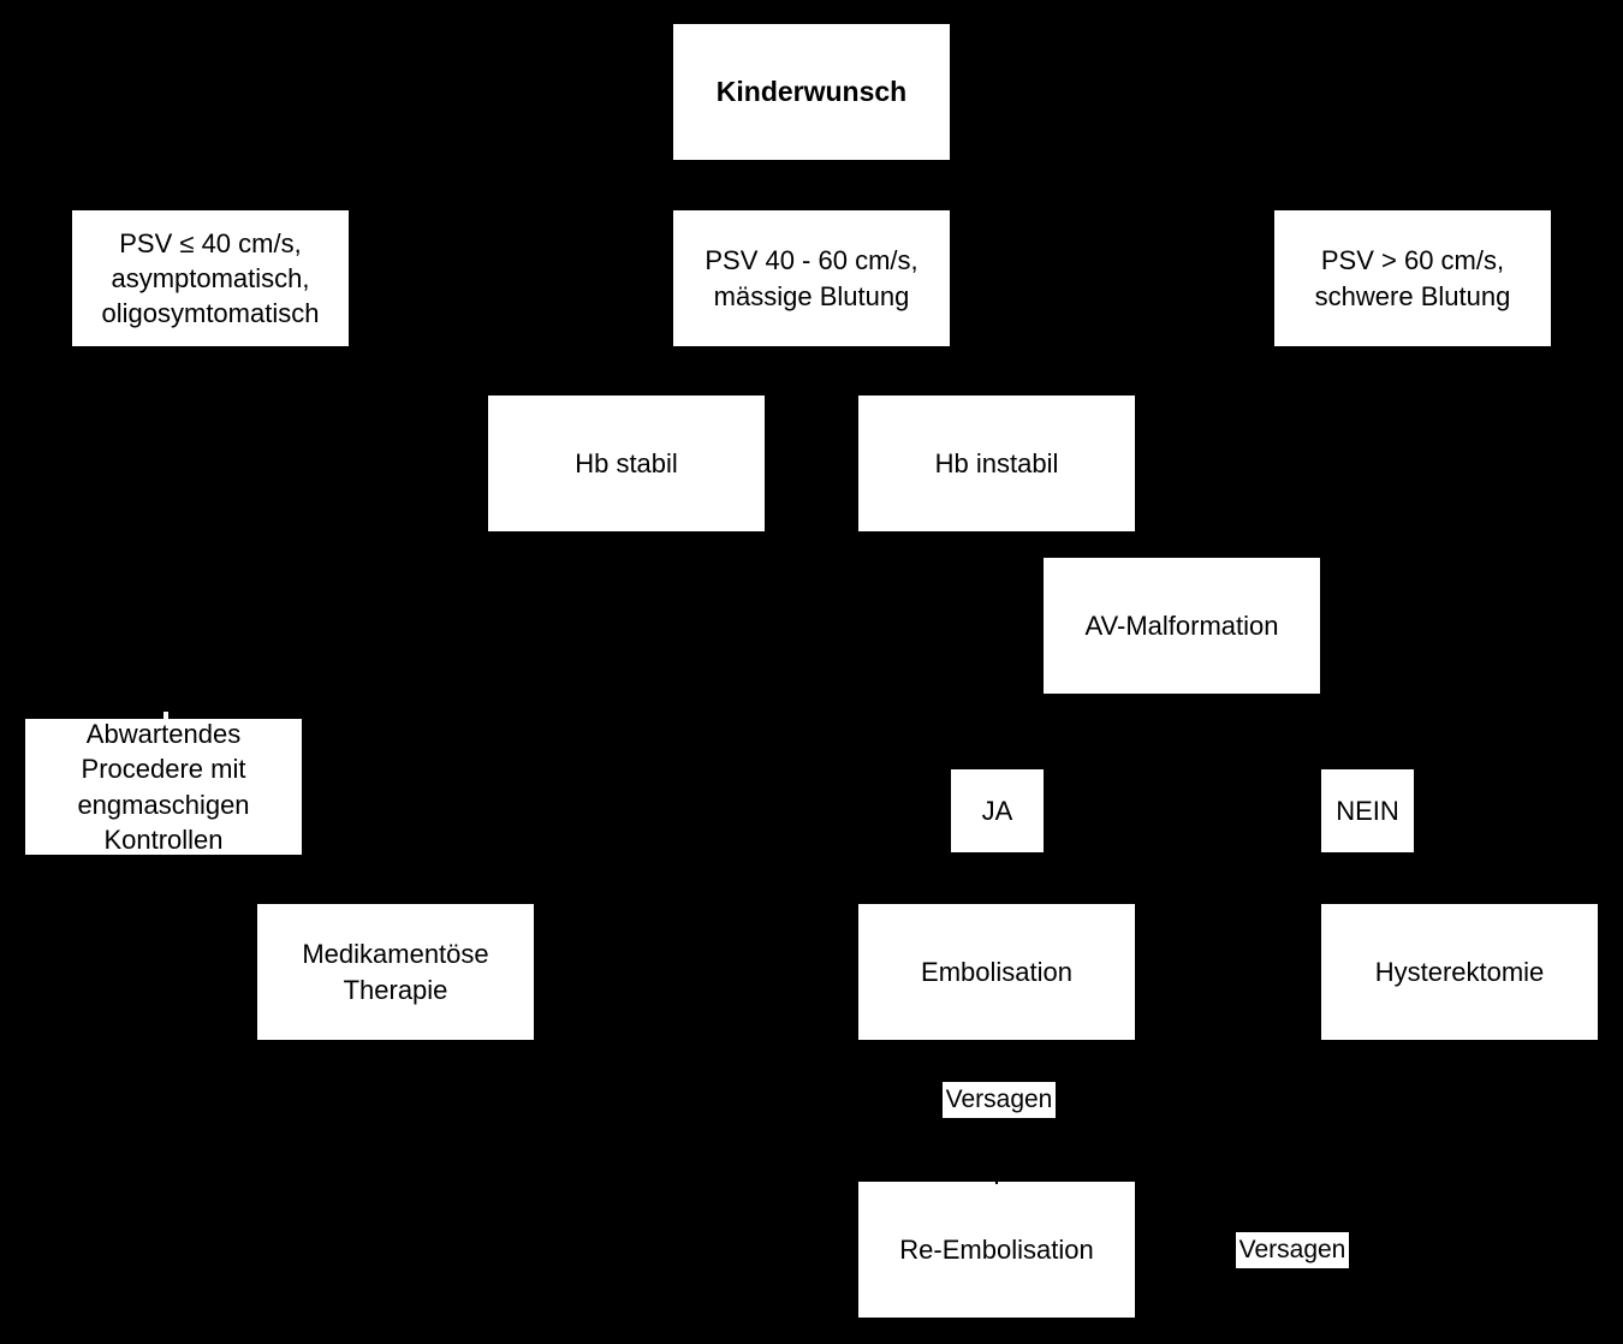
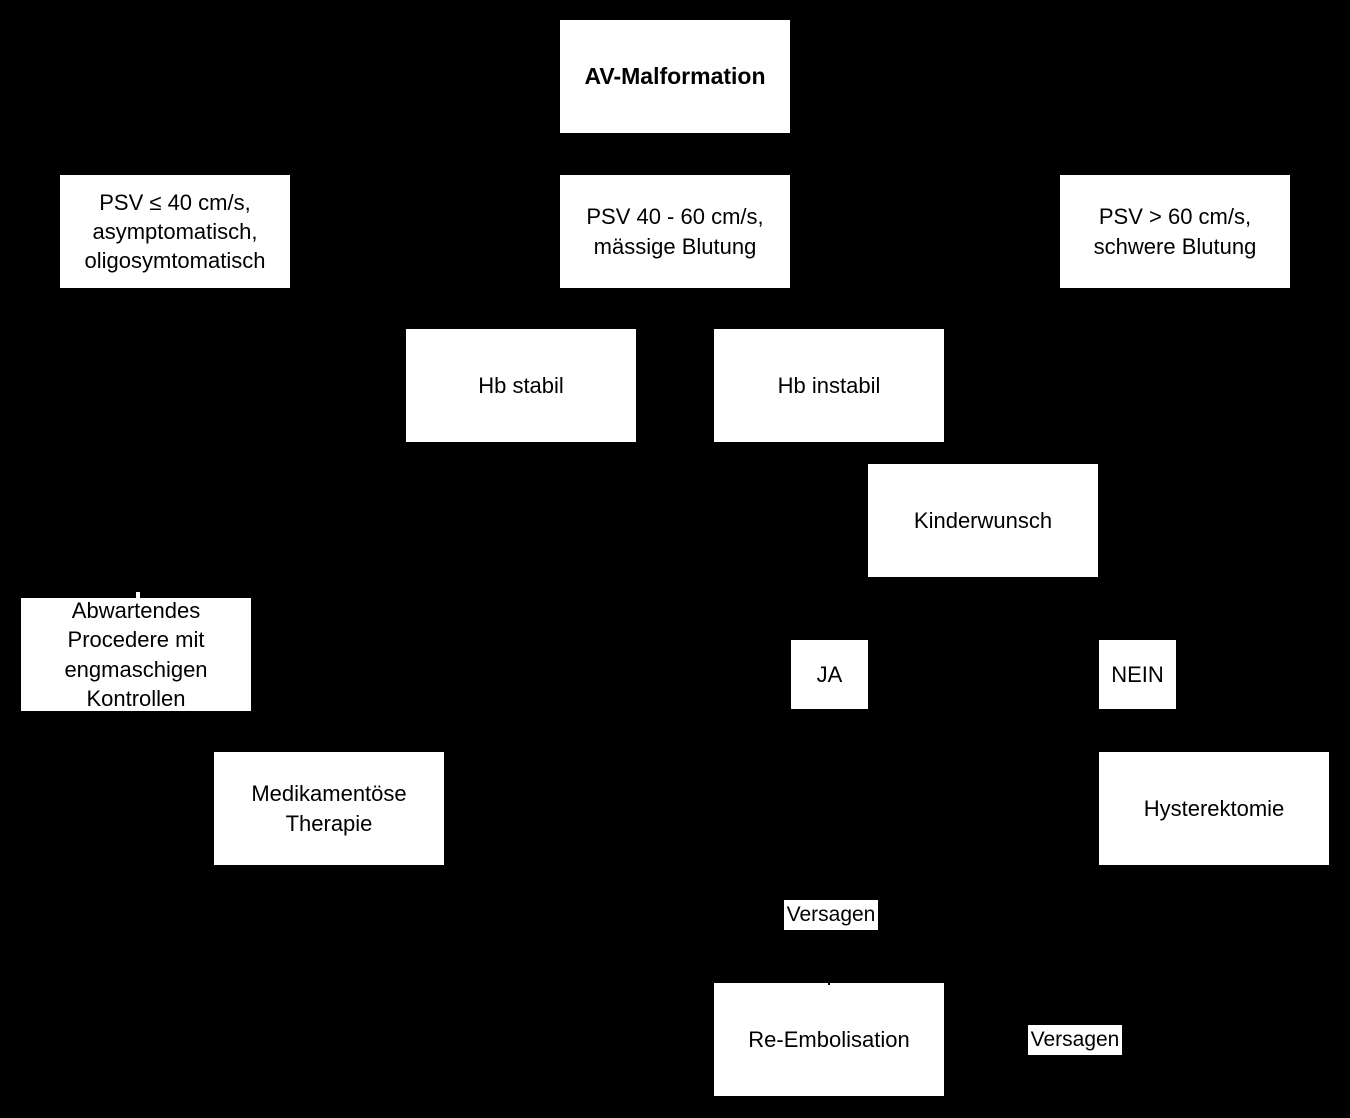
- Kinderwunsch
+ AV-Malformation
  PSV ≤ 40 cm/s,
  asymptomatisch,
  oligosymtomatisch
  PSV 40 - 60 cm/s,
  mässige Blutung
  PSV > 60 cm/s,
  schwere Blutung
  Hb stabil
  Hb instabil
- AV-Malformation
+ Kinderwunsch
  Abwartendes
  Procedere mit
  engmaschigen
  Kontrollen
  JA
  NEIN
  Medikamentöse
  Therapie
- Embolisation
  Hysterektomie
  Re-Embolisation
  Versagen
  Versagen
